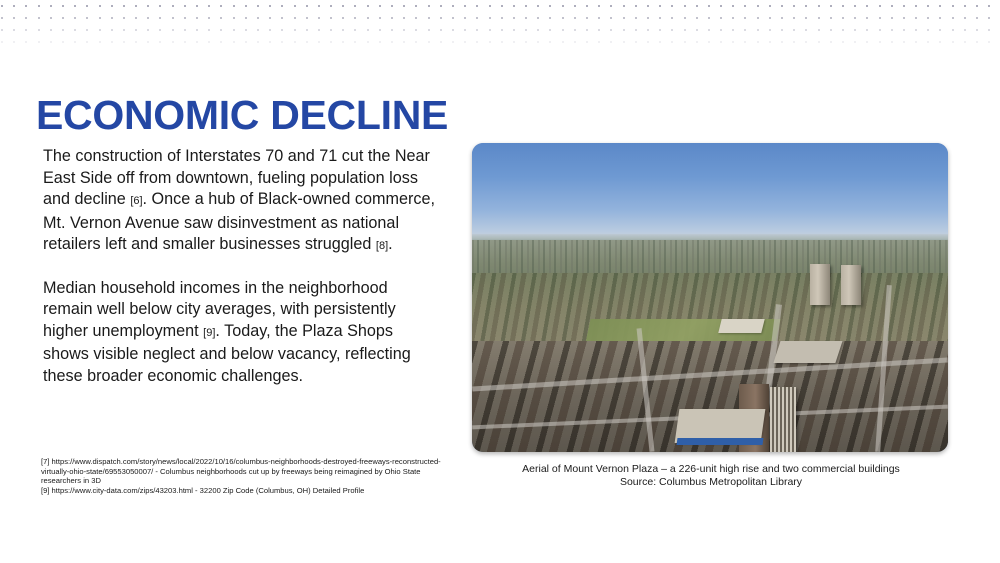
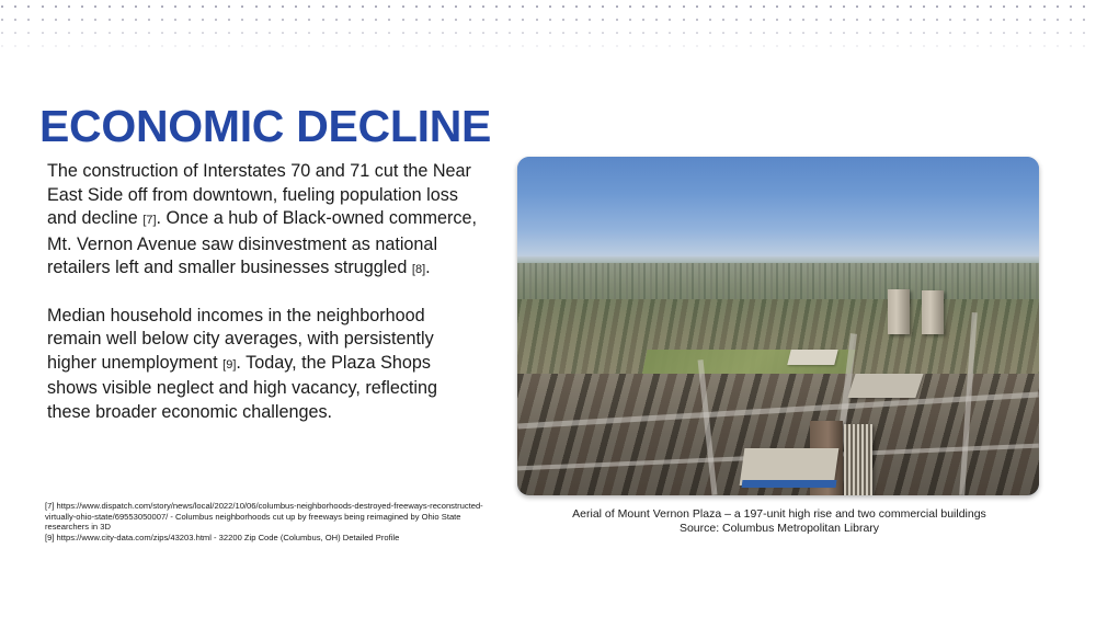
  ECONOMIC DECLINE
- The construction of Interstates 70 and 71 cut the Near East Side off from downtown, fueling population loss and decline [6]. Once a hub of Black-owned commerce, Mt. Vernon Avenue saw disinvestment as national retailers left and smaller businesses struggled [8].
+ The construction of Interstates 70 and 71 cut the Near East Side off from downtown, fueling population loss and decline [7]. Once a hub of Black-owned commerce, Mt. Vernon Avenue saw disinvestment as national retailers left and smaller businesses struggled [8].
- Median household incomes in the neighborhood remain well below city averages, with persistently higher unemployment [9]. Today, the Plaza Shops shows visible neglect and below vacancy, reflecting these broader economic challenges.
+ Median household incomes in the neighborhood remain well below city averages, with persistently higher unemployment [9]. Today, the Plaza Shops shows visible neglect and high vacancy, reflecting these broader economic challenges.
- [7] https://www.dispatch.com/story/news/local/2022/10/16/columbus-neighborhoods-destroyed-freeways-reconstructed-virtually-ohio-state/69553050007/ - Columbus neighborhoods cut up by freeways being reimagined by Ohio State researchers in 3D
+ [7] https://www.dispatch.com/story/news/local/2022/10/06/columbus-neighborhoods-destroyed-freeways-reconstructed-virtually-ohio-state/69553050007/ - Columbus neighborhoods cut up by freeways being reimagined by Ohio State researchers in 3D
  [9] https://www.city-data.com/zips/43203.html - 32200 Zip Code (Columbus, OH) Detailed Profile
- Aerial of Mount Vernon Plaza – a 226-unit high rise and two commercial buildings
+ Aerial of Mount Vernon Plaza – a 197-unit high rise and two commercial buildings
  Source: Columbus Metropolitan Library
